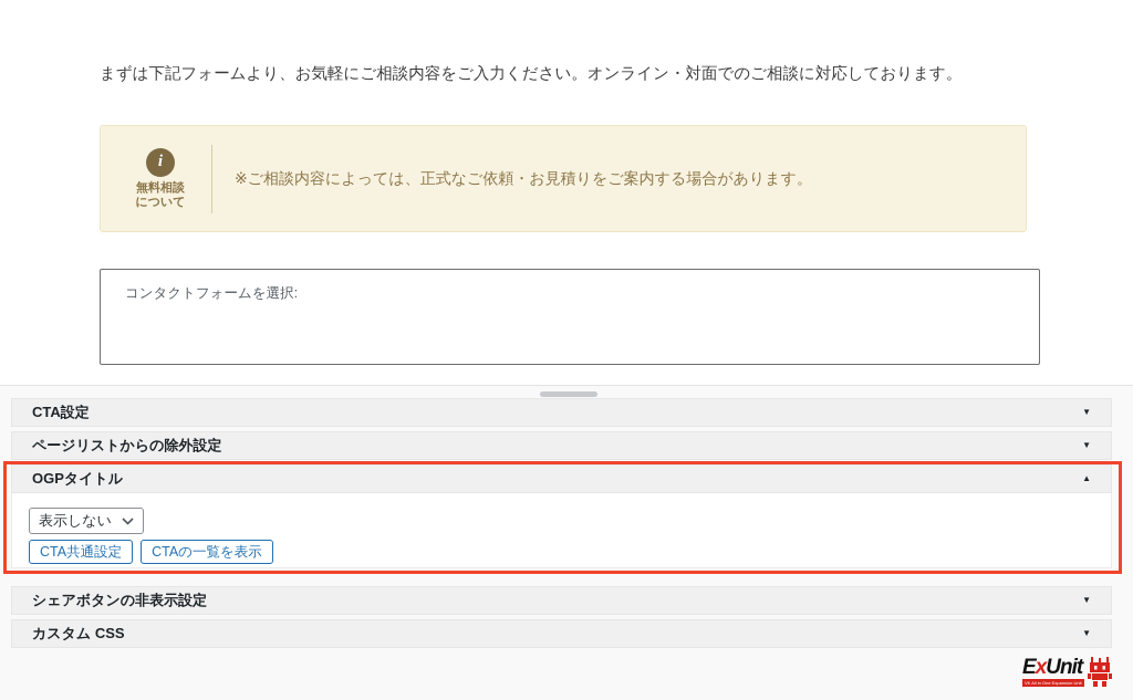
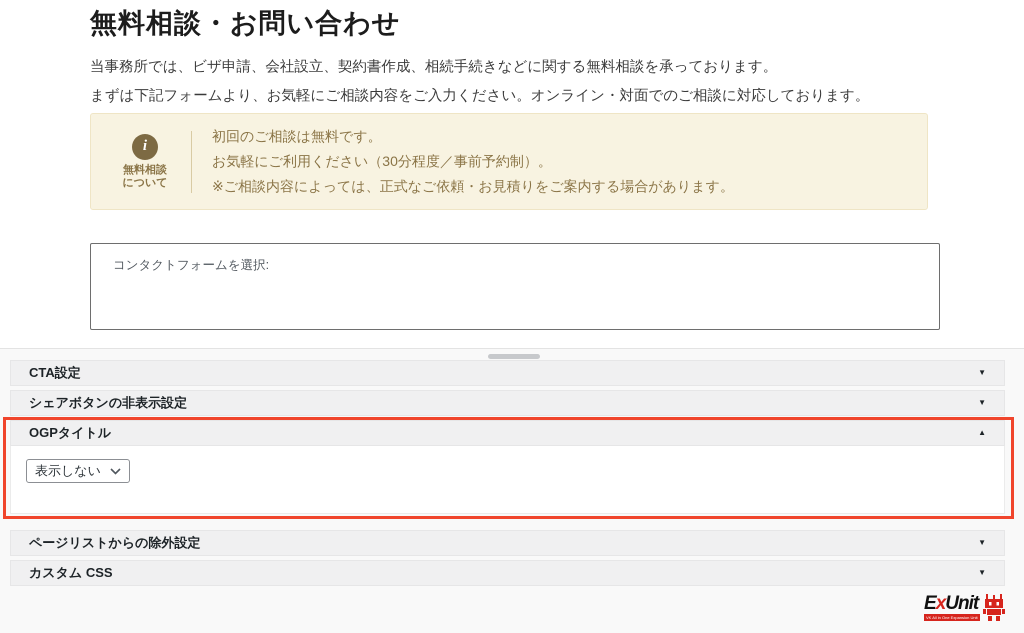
+ 無料相談・お問い合わせ
+ 当事務所では、ビザ申請、会社設立、契約書作成、相続手続きなどに関する無料相談を承っております。
  まずは下記フォームより、お気軽にご相談内容をご入力ください。オンライン・対面でのご相談に対応しております。
  i
  無料相談
  について
+ 初回のご相談は無料です。
+ お気軽にご利用ください（30分程度／事前予約制）。
  ※ご相談内容によっては、正式なご依頼・お見積りをご案内する場合があります。
  コンタクトフォームを選択:
  CTA設定
  ▼
- ページリストからの除外設定
+ シェアボタンの非表示設定
  ▼
  OGPタイトル
  ▲
  表示しない
- CTA共通設定
- CTAの一覧を表示
- シェアボタンの非表示設定
+ ページリストからの除外設定
  ▼
  カスタム CSS
  ▼
  ExUnit
